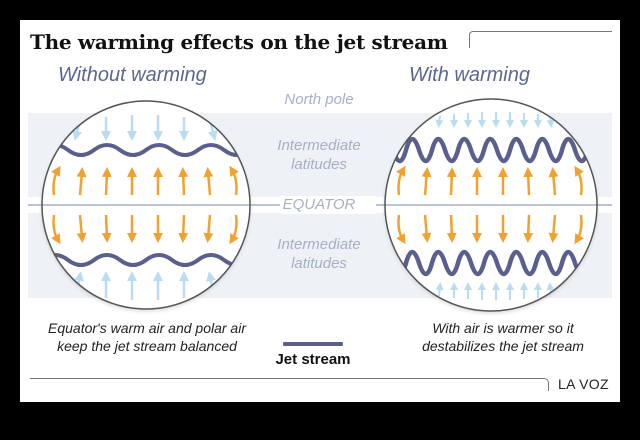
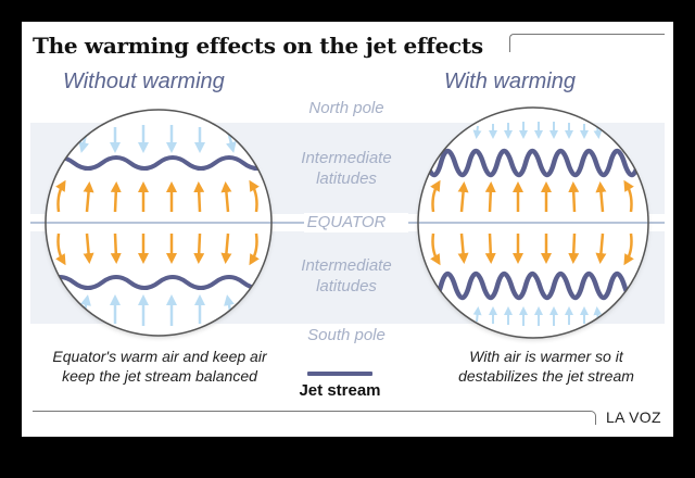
- The warming effects on the jet stream
+ The warming effects on the jet effects
  Without warming
  With warming
  North pole
  Intermediate
  latitudes
  EQUATOR
  Intermediate
  latitudes
+ South pole
- Equator's warm air and polar air keep the jet stream balanced
+ Equator's warm air and keep air keep the jet stream balanced
  With air is warmer so it destabilizes the jet stream
  Jet stream
  LA VOZ
